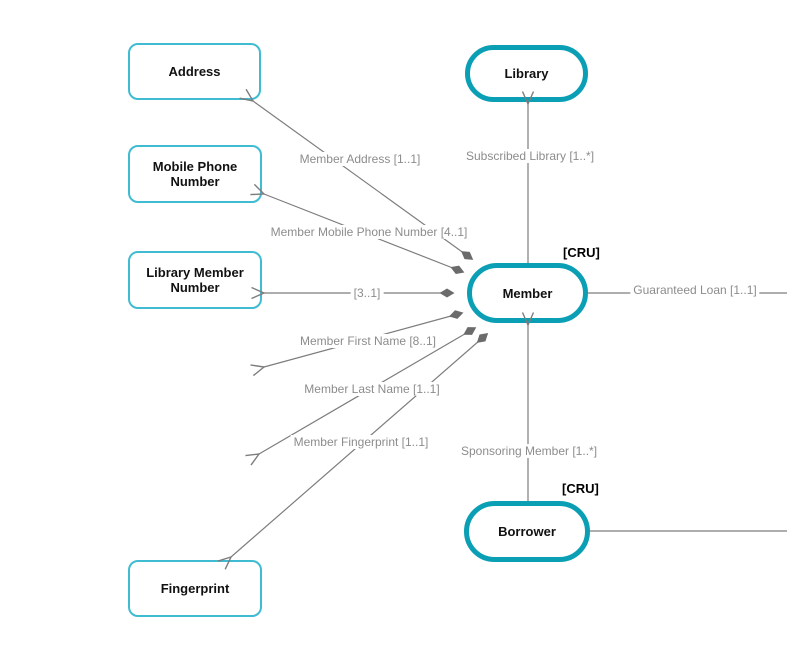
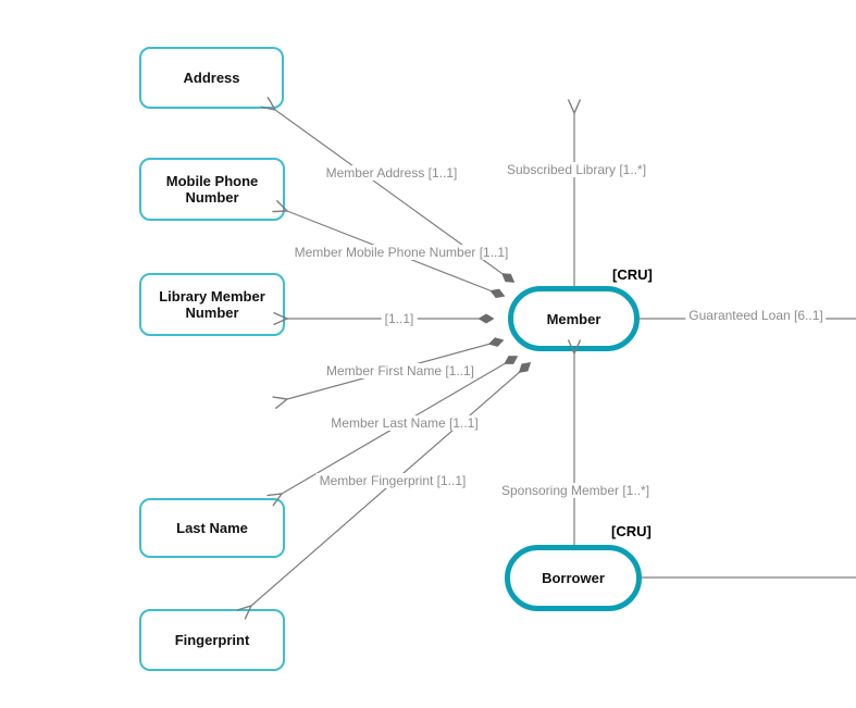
  Address
  Mobile Phone Number
  Library Member Number
+ Last Name
  Fingerprint
- Library
  Member
  Borrower
  Member Address [1..1]
  Subscribed Library [1..*]
- Member Mobile Phone Number [4..1]
+ Member Mobile Phone Number [1..1]
- [3..1]
+ [1..1]
- Member First Name [8..1]
+ Member First Name [1..1]
  Member Last Name [1..1]
  Member Fingerprint [1..1]
  Sponsoring Member [1..*]
- Guaranteed Loan [1..1]
+ Guaranteed Loan [6..1]
  [CRU]
  [CRU]
